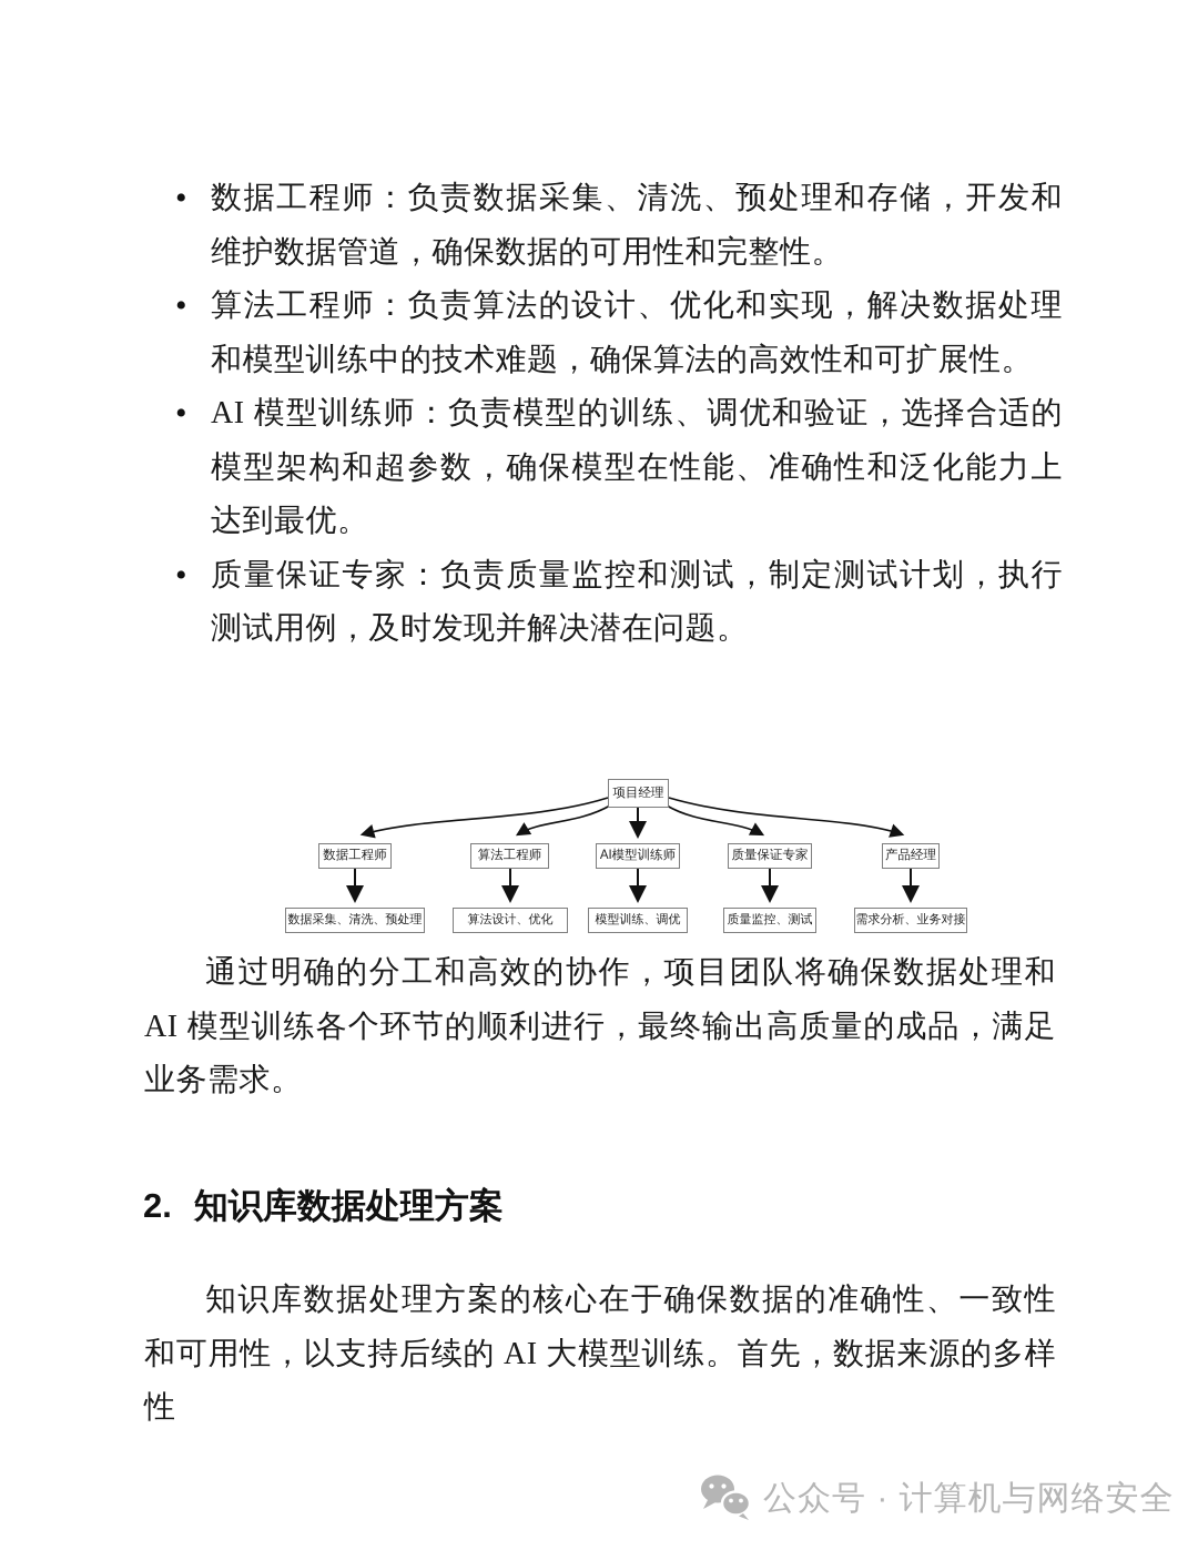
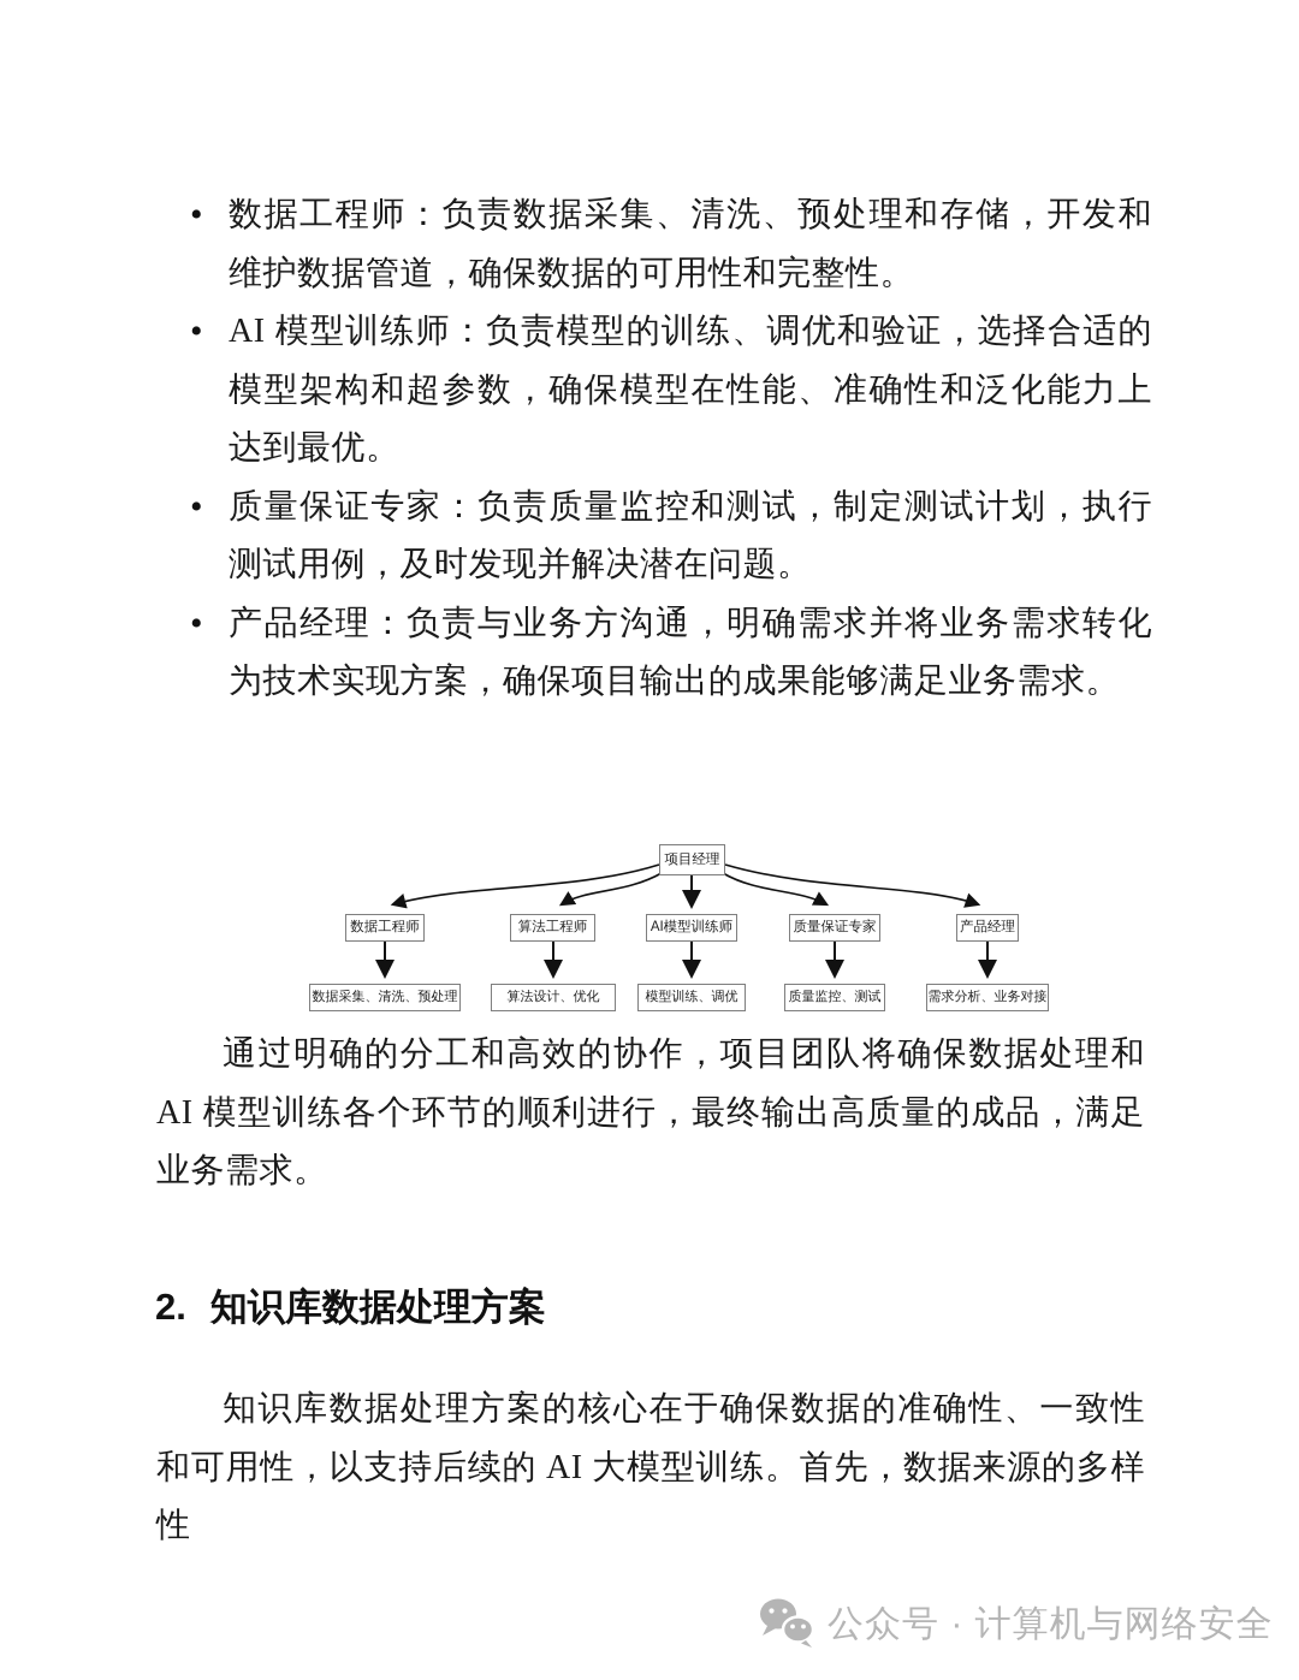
  数据工程师：负责数据采集、清洗、预处理和存储，开发和维护数据管道，确保数据的可用性和完整性。
- 算法工程师：负责算法的设计、优化和实现，解决数据处理和模型训练中的技术难题，确保算法的高效性和可扩展性。
  AI 模型训练师：负责模型的训练、调优和验证，选择合适的模型架构和超参数，确保模型在性能、准确性和泛化能力上达到最优。
  质量保证专家：负责质量监控和测试，制定测试计划，执行测试用例，及时发现并解决潜在问题。
+ 产品经理：负责与业务方沟通，明确需求并将业务需求转化为技术实现方案，确保项目输出的成果能够满足业务需求。
  项目经理
  数据工程师
  算法工程师
  AI模型训练师
  质量保证专家
  产品经理
  数据采集、清洗、预处理
  算法设计、优化
  模型训练、调优
  质量监控、测试
  需求分析、业务对接
  通过明确的分工和高效的协作，项目团队将确保数据处理和 AI 模型训练各个环节的顺利进行，最终输出高质量的成品，满足业务需求。
  2. 知识库数据处理方案
  知识库数据处理方案的核心在于确保数据的准确性、一致性和可用性，以支持后续的 AI 大模型训练。首先，数据来源的多样性
  公众号 · 计算机与网络安全
